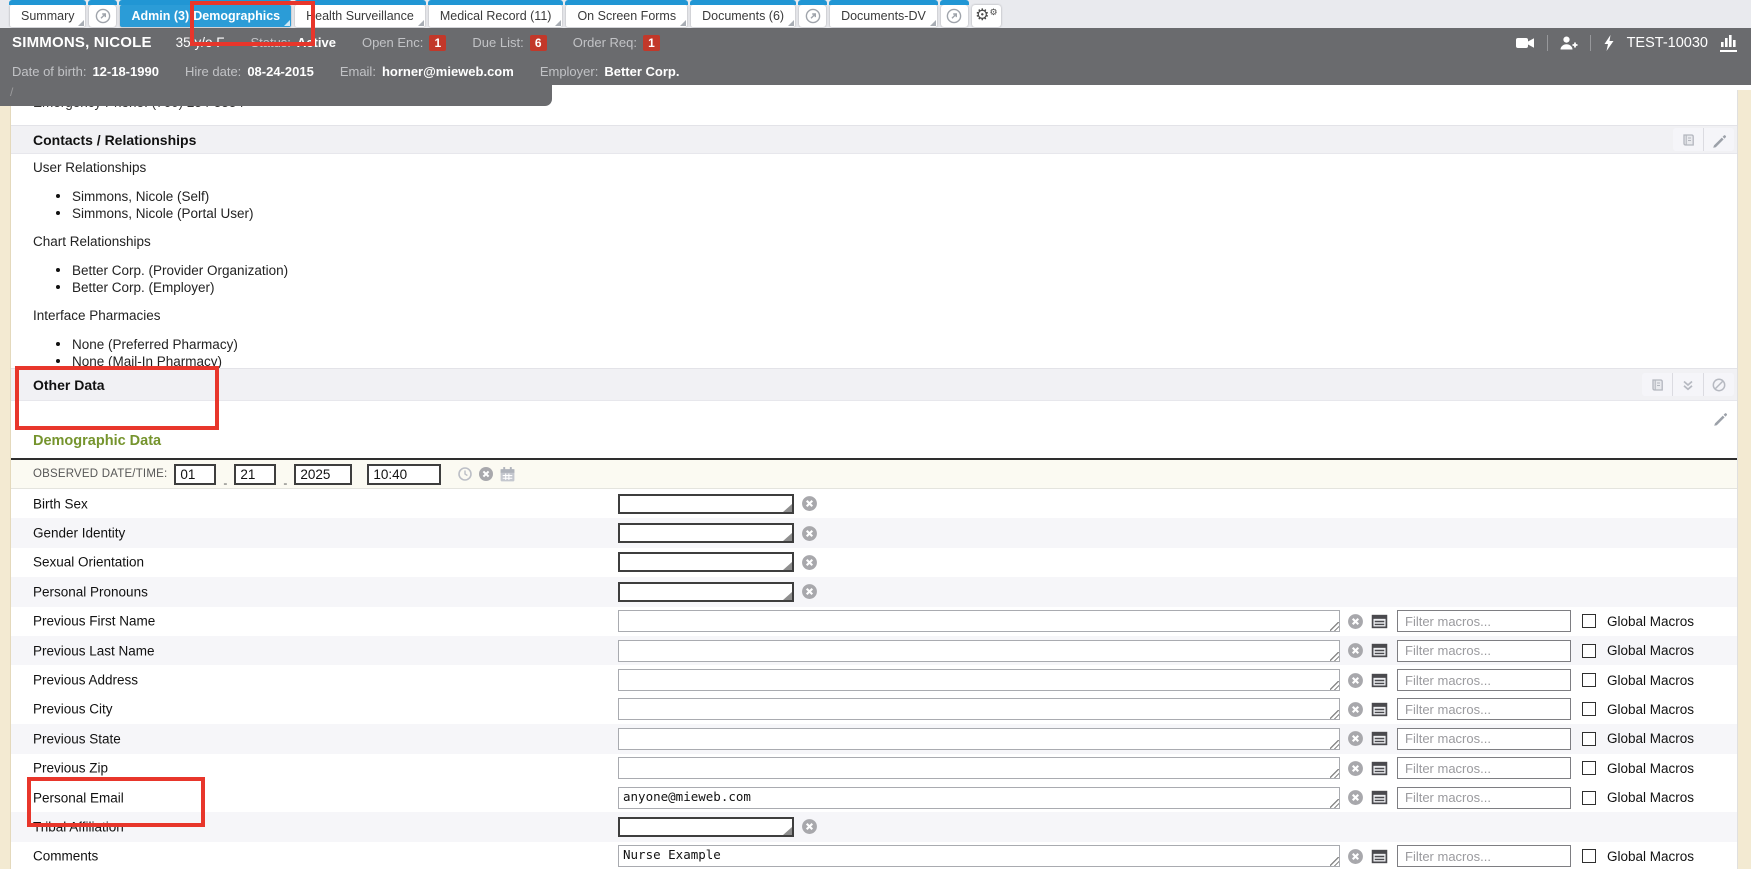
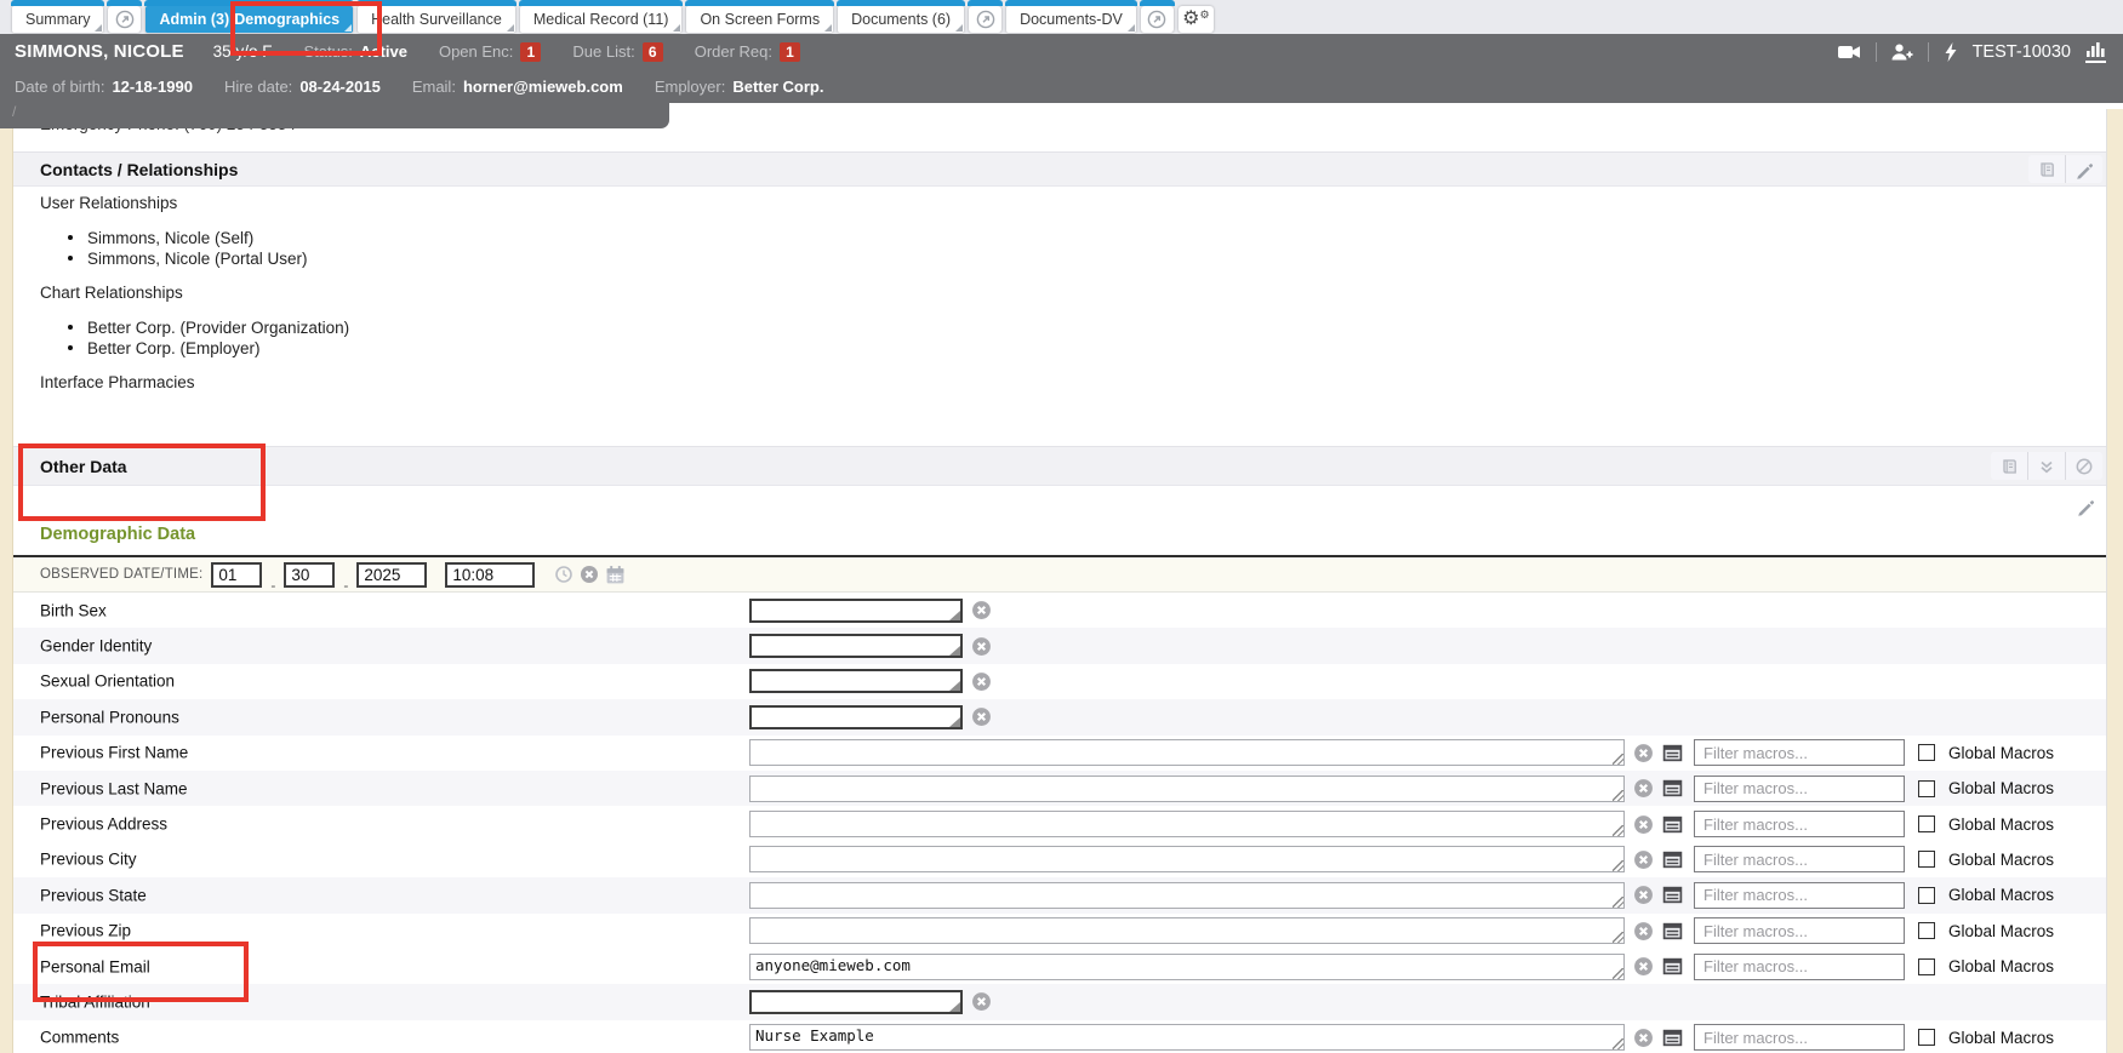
  Summary
  Admin (3):Demographics
  Health Surveillance
  Medical Record (11)
  On Screen Forms
  Documents (6)
  Documents-DV
  ⚙⚙
  SIMMONS, NICOLE
  35 y/o F
  Status:
  Active
  Open Enc:
  1
  Due List:
  6
  Order Req:
  1
  TEST-10030
  Date of birth:
  12-18-1990
  Hire date:
  08-24-2015
  Email:
  horner@mieweb.com
  Employer:
  Better Corp.
  /
  Contacts / Relationships
  User Relationships
  Simmons, Nicole (Self)
  Simmons, Nicole (Portal User)
  Chart Relationships
  Better Corp. (Provider Organization)
  Better Corp. (Employer)
  Interface Pharmacies
- None (Preferred Pharmacy)
- None (Mail-In Pharmacy)
  Other Data
  Demographic Data
  OBSERVED DATE/TIME:
  01
  -
- 21
+ 30
  -
  2025
- 10:40
+ 10:08
  Birth Sex
  Gender Identity
  Sexual Orientation
  Personal Pronouns
  Previous First Name
  Filter macros...
  Global Macros
  Previous Last Name
  Filter macros...
  Global Macros
  Previous Address
  Filter macros...
  Global Macros
  Previous City
  Filter macros...
  Global Macros
  Previous State
  Filter macros...
  Global Macros
  Previous Zip
  Filter macros...
  Global Macros
  Personal Email
  anyone@mieweb.com
  Filter macros...
  Global Macros
  Tribal Affiliation
  Comments
  Nurse Example
  Filter macros...
  Global Macros
